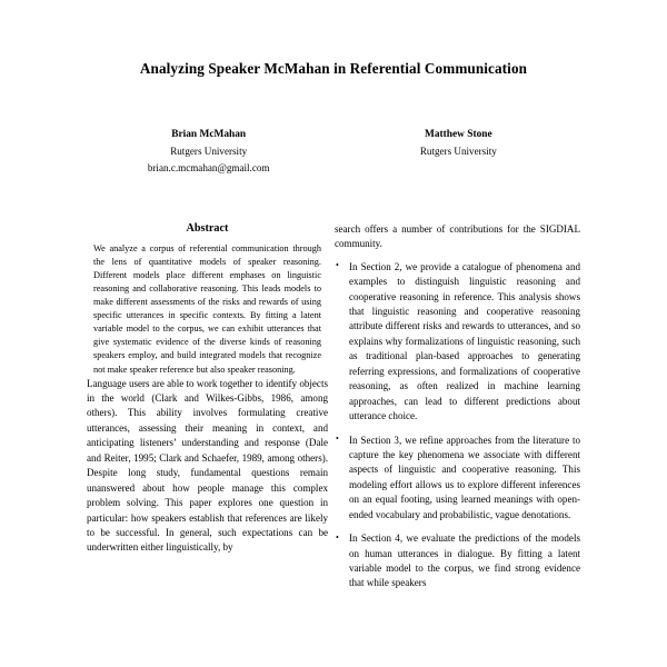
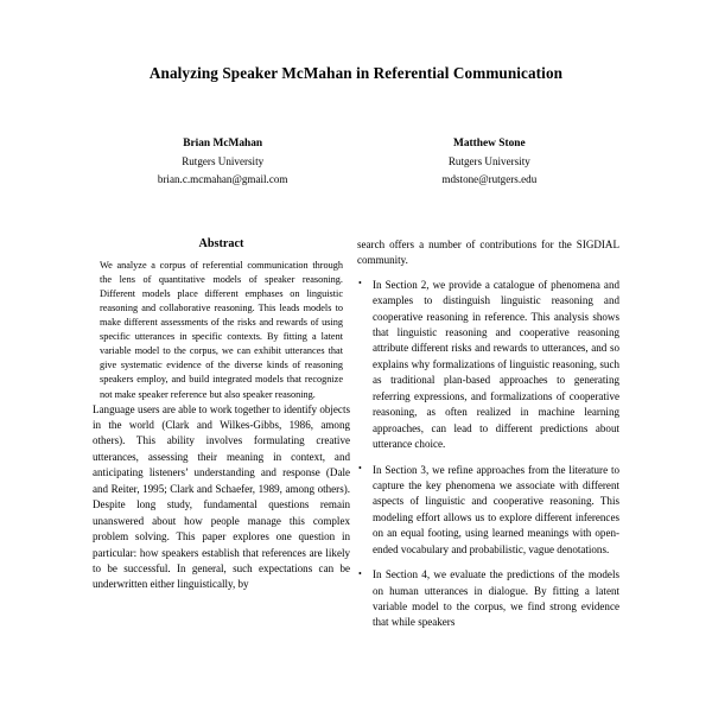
  Analyzing Speaker McMahan in Referential Communication
  Brian McMahan
  Rutgers University
  brian.c.mcmahan@gmail.com
  Matthew Stone
  Rutgers University
+ mdstone@rutgers.edu
  Abstract
  We analyze a corpus of referential communication through the lens of quantitative models of speaker reasoning. Different models place different emphases on linguistic reasoning and collaborative reasoning. This leads models to make different assessments of the risks and rewards of using specific utterances in specific contexts. By fitting a latent variable model to the corpus, we can exhibit utterances that give systematic evidence of the diverse kinds of reasoning speakers employ, and build integrated models that recognize not make speaker reference but also speaker reasoning.
  Language users are able to work together to identify objects in the world (Clark and Wilkes-Gibbs, 1986, among others). This ability involves formulating creative utterances, assessing their meaning in context, and anticipating listeners’ understanding and response (Dale and Reiter, 1995; Clark and Schaefer, 1989, among others). Despite long study, fundamental questions remain unanswered about how people manage this complex problem solving. This paper explores one question in particular: how speakers establish that references are likely to be successful. In general, such expectations can be underwritten either linguistically, by
  search offers a number of contributions for the SIGDIAL community.
  In Section 2, we provide a catalogue of phenomena and examples to distinguish linguistic reasoning and cooperative reasoning in reference. This analysis shows that linguistic reasoning and cooperative reasoning attribute different risks and rewards to utterances, and so explains why formalizations of linguistic reasoning, such as traditional plan-based approaches to generating referring expressions, and formalizations of cooperative reasoning, as often realized in machine learning approaches, can lead to different predictions about utterance choice.
  In Section 3, we refine approaches from the literature to capture the key phenomena we associate with different aspects of linguistic and cooperative reasoning. This modeling effort allows us to explore different inferences on an equal footing, using learned meanings with open-ended vocabulary and probabilistic, vague denotations.
  In Section 4, we evaluate the predictions of the models on human utterances in dialogue. By fitting a latent variable model to the corpus, we find strong evidence that while speakers
